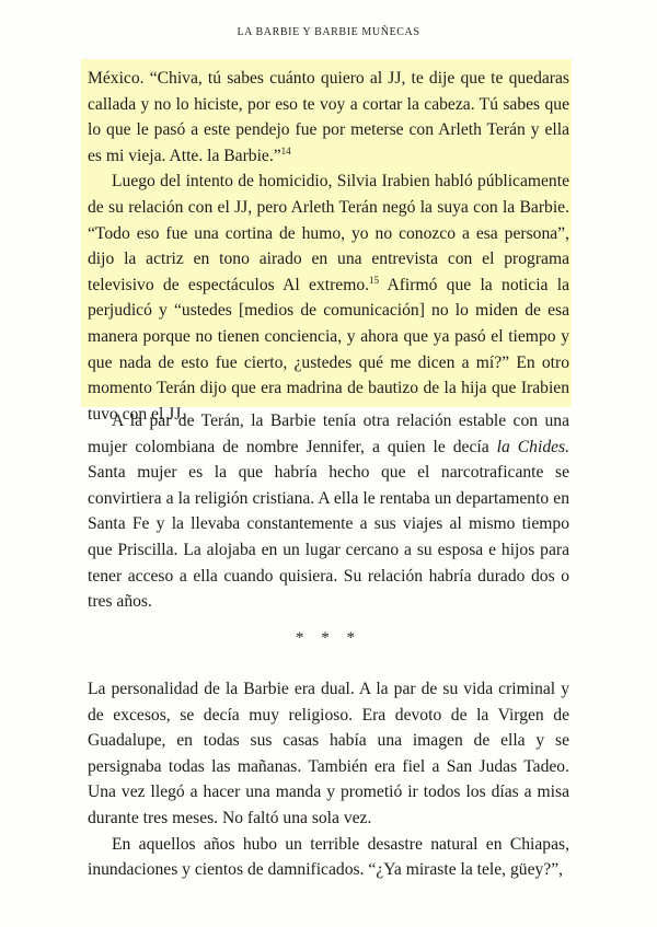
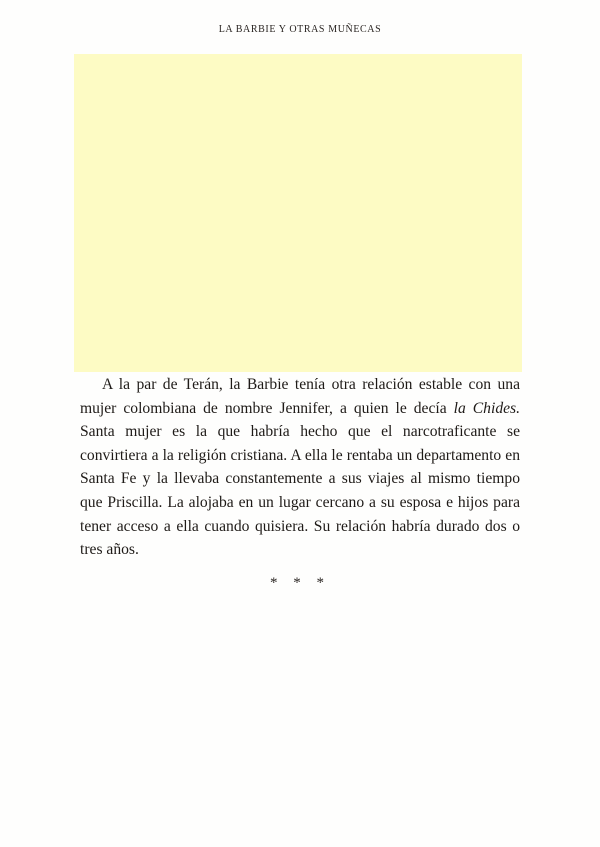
- LA BARBIE Y BARBIE MUÑECAS
+ LA BARBIE Y OTRAS MUÑECAS
- México. “Chiva, tú sabes cuánto quiero al JJ, te dije que te quedaras callada y no lo hiciste, por eso te voy a cortar la cabeza. Tú sabes que lo que le pasó a este pendejo fue por meterse con Arleth Terán y ella es mi vieja. Atte. la Barbie.”14
- Luego del intento de homicidio, Silvia Irabien habló públicamente de su relación con el JJ, pero Arleth Terán negó la suya con la Barbie. “Todo eso fue una cortina de humo, yo no conozco a esa persona”, dijo la actriz en tono airado en una entrevista con el programa televisivo de espectáculos Al extremo.15 Afirmó que la noticia la perjudicó y “ustedes [medios de comunicación] no lo miden de esa manera porque no tienen conciencia, y ahora que ya pasó el tiempo y que nada de esto fue cierto, ¿ustedes qué me dicen a mí?” En otro momento Terán dijo que era madrina de bautizo de la hija que Irabien tuvo con el JJ.
  A la par de Terán, la Barbie tenía otra relación estable con una mujer colombiana de nombre Jennifer, a quien le decía la Chides. Santa mujer es la que habría hecho que el narcotraficante se convirtiera a la religión cristiana. A ella le rentaba un departamento en Santa Fe y la llevaba constantemente a sus viajes al mismo tiempo que Priscilla. La alojaba en un lugar cercano a su esposa e hijos para tener acceso a ella cuando quisiera. Su relación habría durado dos o tres años.
  * * *
- La personalidad de la Barbie era dual. A la par de su vida criminal y de excesos, se decía muy religioso. Era devoto de la Virgen de Guadalupe, en todas sus casas había una imagen de ella y se persignaba todas las mañanas. También era fiel a San Judas Tadeo. Una vez llegó a hacer una manda y prometió ir todos los días a misa durante tres meses. No faltó una sola vez.
- En aquellos años hubo un terrible desastre natural en Chiapas, inundaciones y cientos de damnificados. “¿Ya miraste la tele, güey?”,
